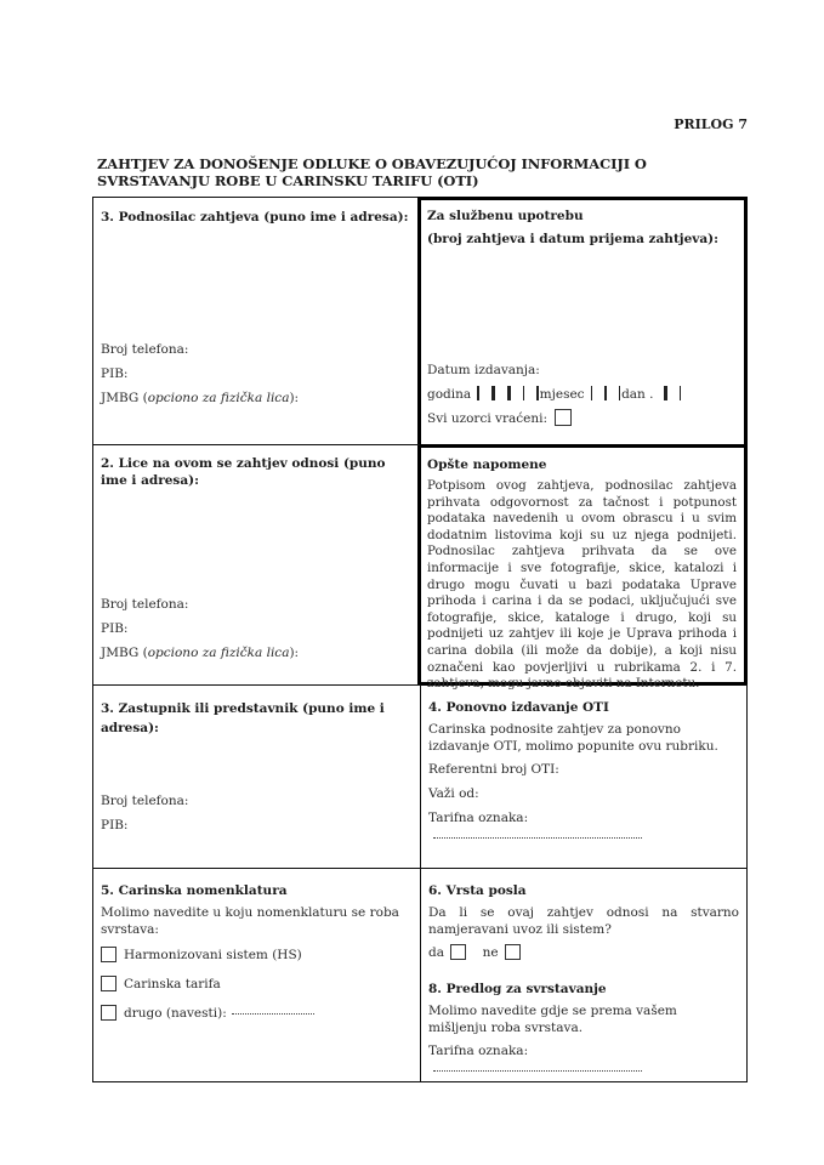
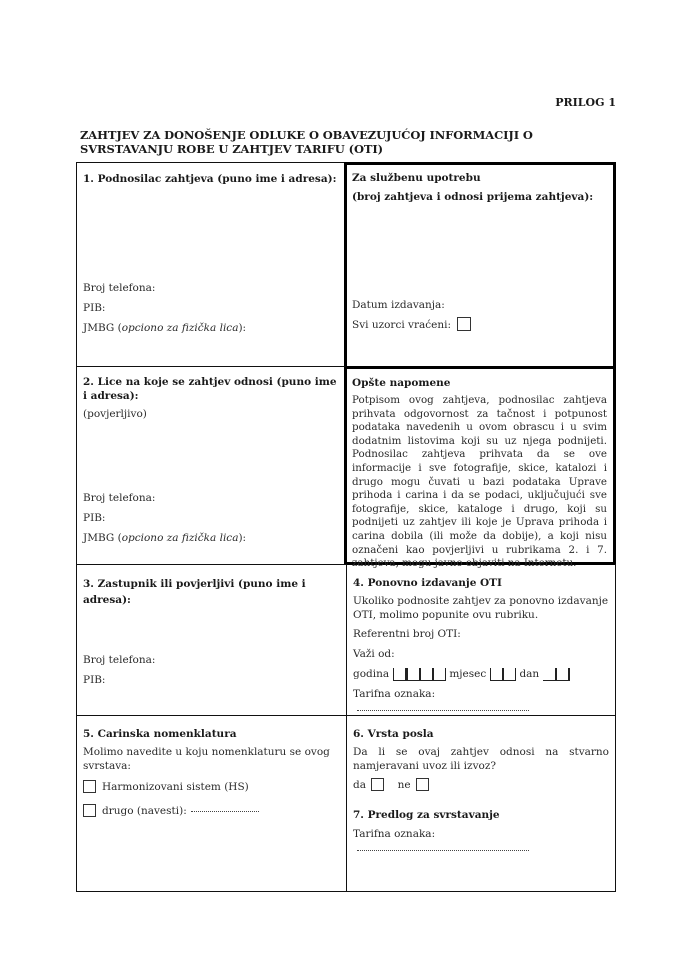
- PRILOG 7
+ PRILOG 1
- ZAHTJEV ZA DONOŠENJE ODLUKE O OBAVEZUJUĆOJ INFORMACIJI O SVRSTAVANJU ROBE U CARINSKU TARIFU (OTI)
+ ZAHTJEV ZA DONOŠENJE ODLUKE O OBAVEZUJUĆOJ INFORMACIJI O SVRSTAVANJU ROBE U ZAHTJEV TARIFU (OTI)
- 3. Podnosilac zahtjeva (puno ime i adresa):
+ 1. Podnosilac zahtjeva (puno ime i adresa):
  Broj telefona:
  PIB:
  JMBG (opciono za fizička lica):
  Za službenu upotrebu
- (broj zahtjeva i datum prijema zahtjeva):
+ (broj zahtjeva i odnosi prijema zahtjeva):
  Datum izdavanja:
- godina mjesec dan .
  Svi uzorci vraćeni:
- 2. Lice na ovom se zahtjev odnosi (puno ime i adresa):
+ 2. Lice na koje se zahtjev odnosi (puno ime i adresa):
+ (povjerljivo)
  Broj telefona:
  PIB:
  JMBG (opciono za fizička lica):
  Opšte napomene
  Potpisom ovog zahtjeva, podnosilac zahtjeva prihvata odgovornost za tačnost i potpunost podataka navedenih u ovom obrascu i u svim dodatnim listovima koji su uz njega podnijeti. Podnosilac zahtjeva prihvata da se ove informacije i sve fotografije, skice, katalozi i drugo mogu čuvati u bazi podataka Uprave prihoda i carina i da se podaci, uključujući sve fotografije, skice, kataloge i drugo, koji su podnijeti uz zahtjev ili koje je Uprava prihoda i carina dobila (ili može da dobije), a koji nisu označeni kao povjerljivi u rubrikama 2. i 7. zahtjeva, mogu javno objaviti na Internetu.
- 3. Zastupnik ili predstavnik (puno ime i adresa):
+ 3. Zastupnik ili povjerljivi (puno ime i adresa):
  Broj telefona:
  PIB:
  4. Ponovno izdavanje OTI
- Carinska podnosite zahtjev za ponovno izdavanje OTI, molimo popunite ovu rubriku.
+ Ukoliko podnosite zahtjev za ponovno izdavanje OTI, molimo popunite ovu rubriku.
  Referentni broj OTI:
  Važi od:
+ godina mjesec dan
  Tarifna oznaka:
  5. Carinska nomenklatura
- Molimo navedite u koju nomenklaturu se roba svrstava:
+ Molimo navedite u koju nomenklaturu se ovog svrstava:
  Harmonizovani sistem (HS)
- Carinska tarifa
  drugo (navesti):
  6. Vrsta posla
- Da li se ovaj zahtjev odnosi na stvarno namjeravani uvoz ili sistem?
+ Da li se ovaj zahtjev odnosi na stvarno namjeravani uvoz ili izvoz?
  da ne
- 8. Predlog za svrstavanje
+ 7. Predlog za svrstavanje
- Molimo navedite gdje se prema vašem mišljenju roba svrstava.
  Tarifna oznaka:
